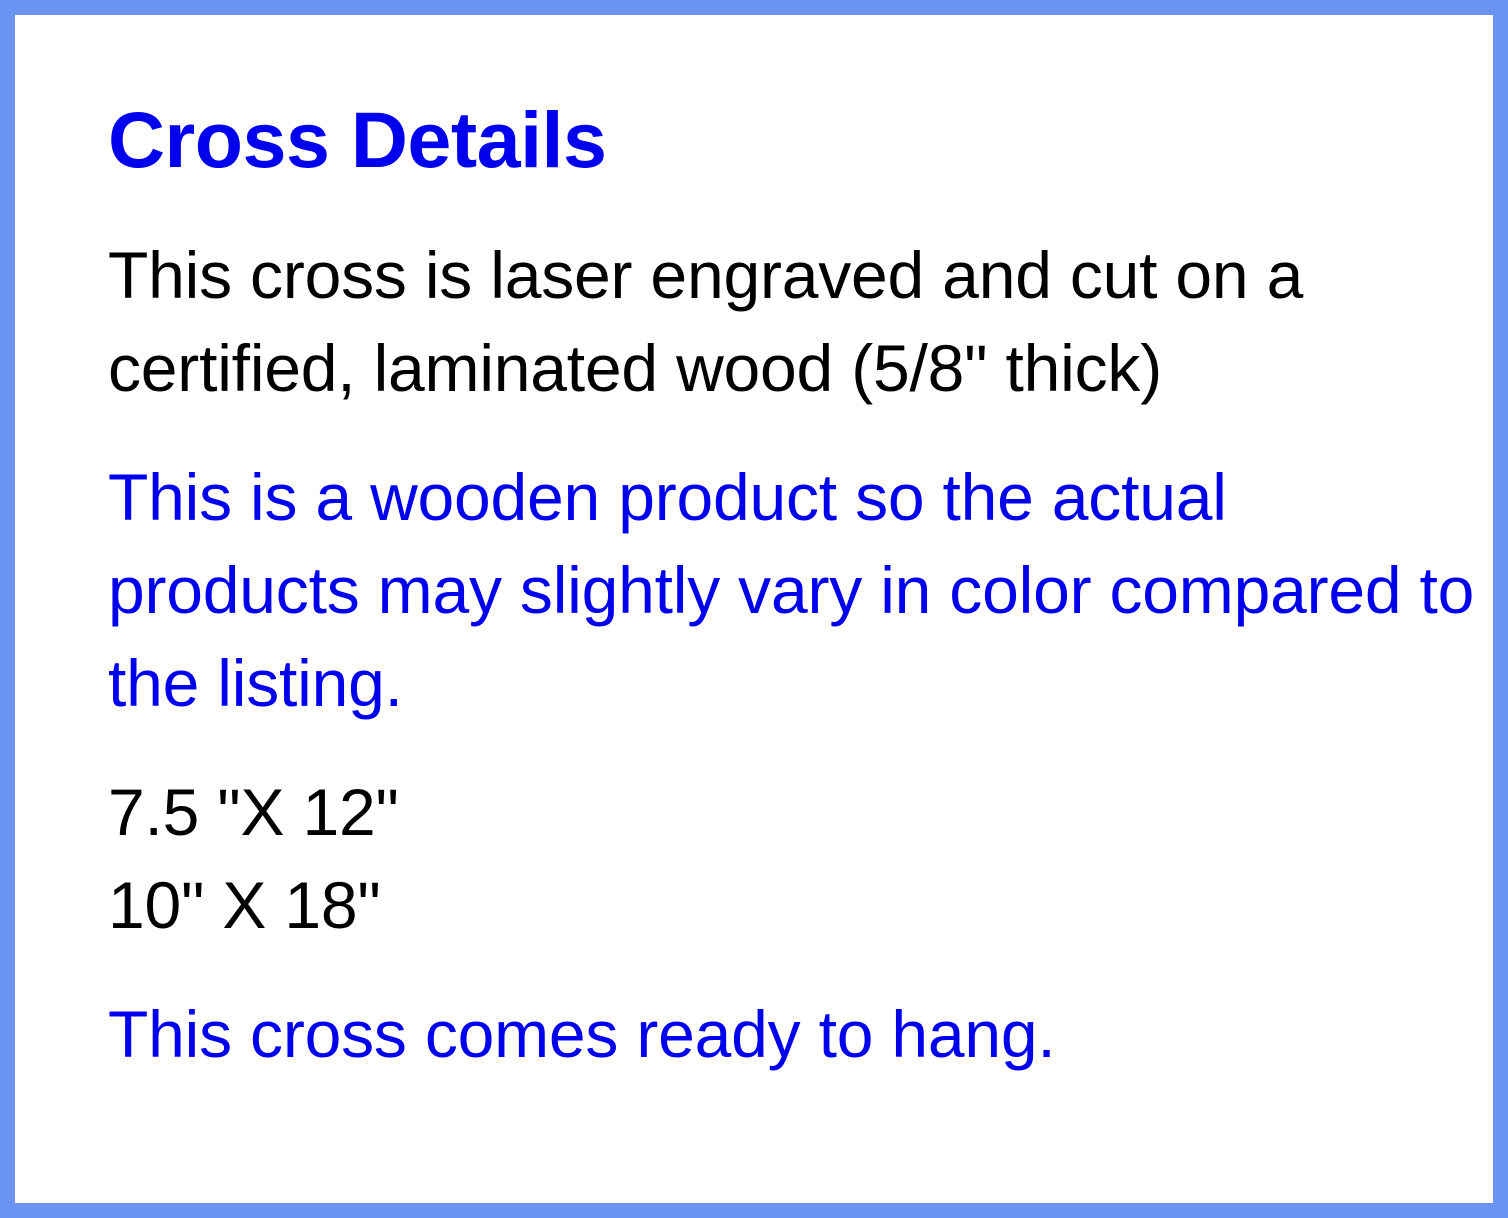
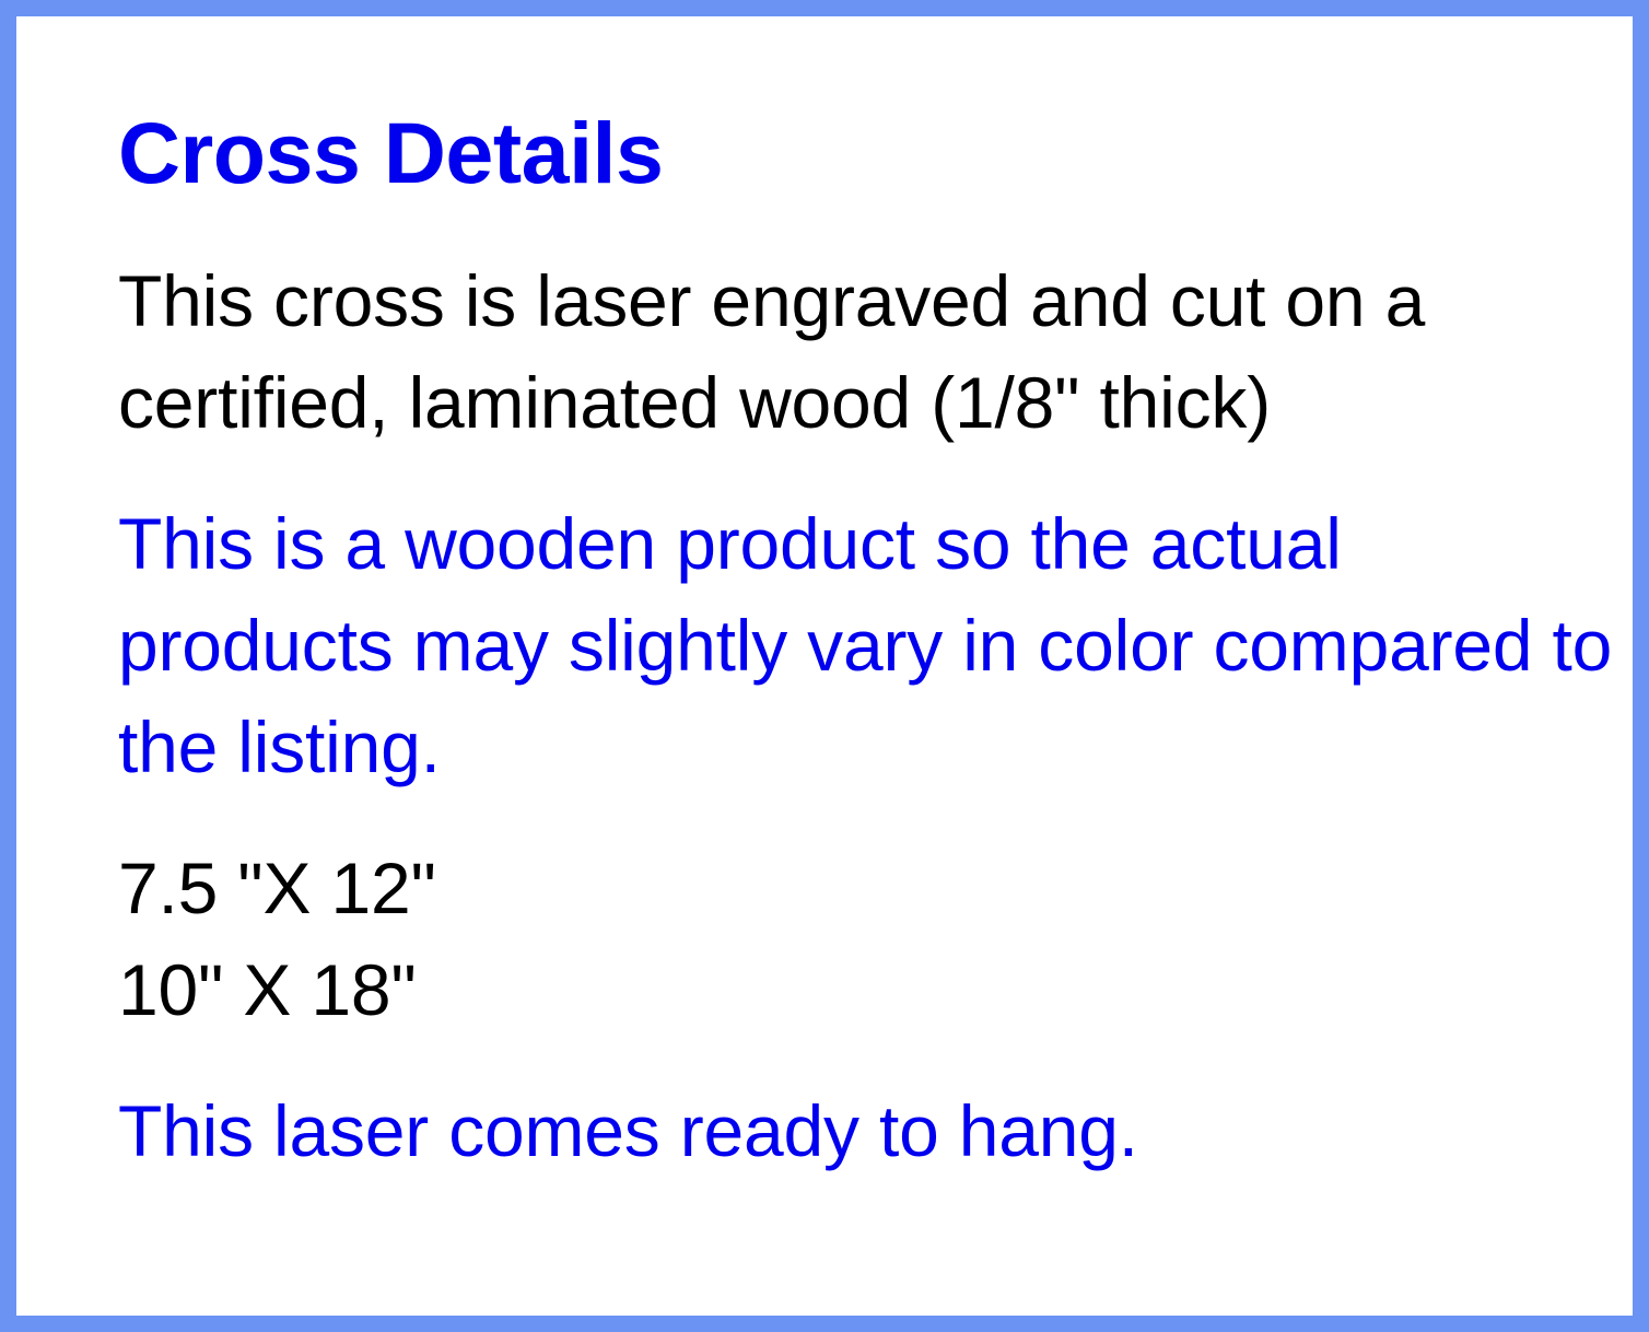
  Cross Details
- This cross is laser engraved and cut on a certified, laminated wood (5/8" thick)
+ This cross is laser engraved and cut on a certified, laminated wood (1/8" thick)
  This is a wooden product so the actual products may slightly vary in color compared to the listing.
  7.5 "X 12"
  10" X 18"
- This cross comes ready to hang.
+ This laser comes ready to hang.
